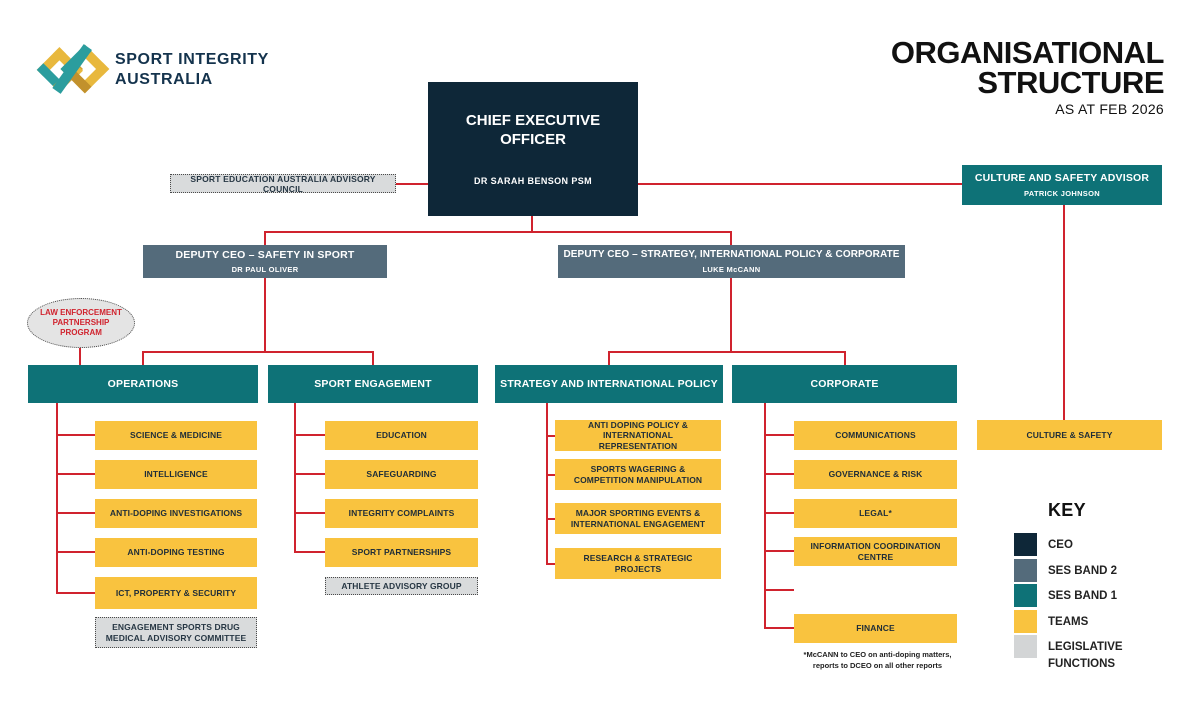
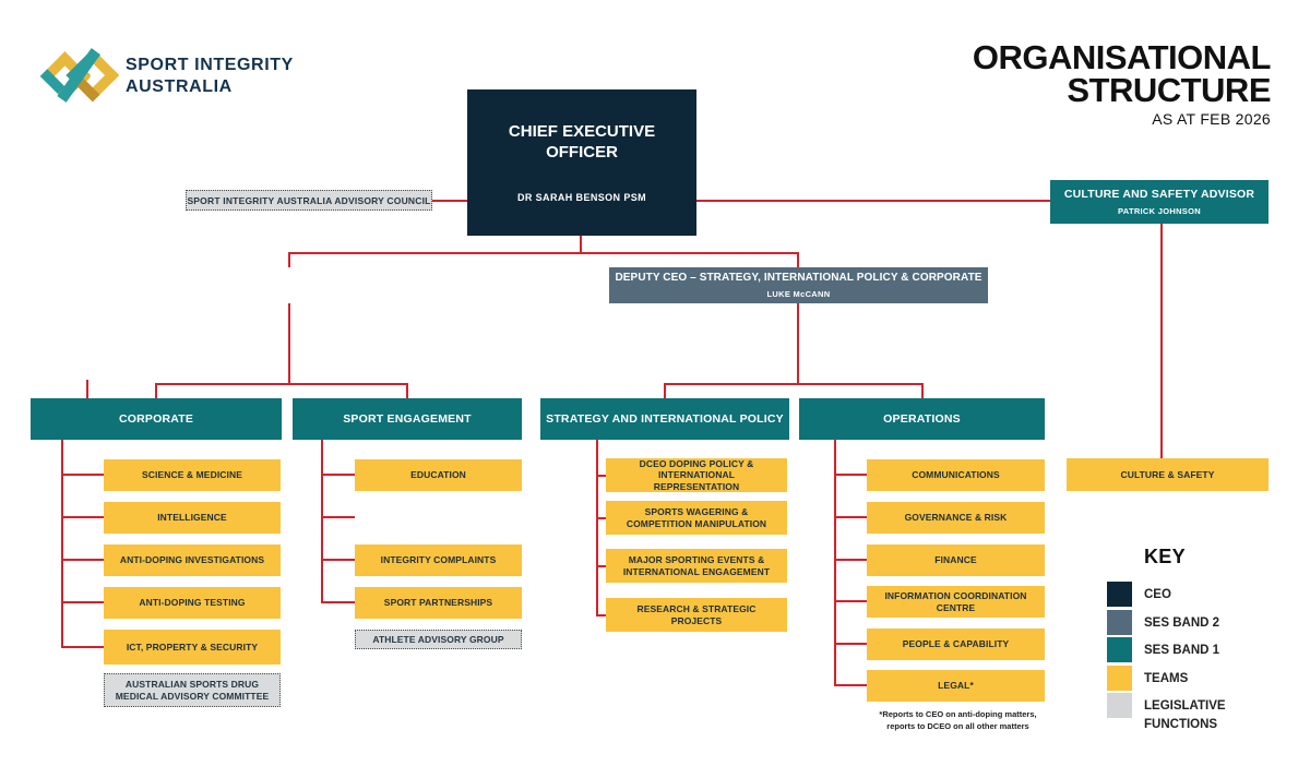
  SPORT INTEGRITY
  AUSTRALIA
  ORGANISATIONAL
  STRUCTURE
  AS AT FEB 2026
  CHIEF EXECUTIVE OFFICER
  DR SARAH BENSON PSM
- SPORT EDUCATION AUSTRALIA ADVISORY COUNCIL
+ SPORT INTEGRITY AUSTRALIA ADVISORY COUNCIL
  CULTURE AND SAFETY ADVISOR
  PATRICK JOHNSON
- DEPUTY CEO – SAFETY IN SPORT
- DR PAUL OLIVER
  DEPUTY CEO – STRATEGY, INTERNATIONAL POLICY & CORPORATE
  LUKE McCANN
- LAW ENFORCEMENT PARTNERSHIP PROGRAM
- OPERATIONS
+ CORPORATE
  SPORT ENGAGEMENT
  STRATEGY AND INTERNATIONAL POLICY
- CORPORATE
+ OPERATIONS
  SCIENCE & MEDICINE
  INTELLIGENCE
  ANTI-DOPING INVESTIGATIONS
  ANTI-DOPING TESTING
  ICT, PROPERTY & SECURITY
- ENGAGEMENT SPORTS DRUG MEDICAL ADVISORY COMMITTEE
+ AUSTRALIAN SPORTS DRUG MEDICAL ADVISORY COMMITTEE
  EDUCATION
- SAFEGUARDING
  INTEGRITY COMPLAINTS
  SPORT PARTNERSHIPS
  ATHLETE ADVISORY GROUP
- ANTI DOPING POLICY & INTERNATIONAL REPRESENTATION
+ DCEO DOPING POLICY & INTERNATIONAL REPRESENTATION
  SPORTS WAGERING & COMPETITION MANIPULATION
  MAJOR SPORTING EVENTS & INTERNATIONAL ENGAGEMENT
  RESEARCH & STRATEGIC PROJECTS
  COMMUNICATIONS
  GOVERNANCE & RISK
- LEGAL*
+ FINANCE
  INFORMATION COORDINATION CENTRE
+ PEOPLE & CAPABILITY
- FINANCE
+ LEGAL*
  CULTURE & SAFETY
- *McCANN to CEO on anti-doping matters,
+ *Reports to CEO on anti-doping matters,
- reports to DCEO on all other reports
+ reports to DCEO on all other matters
  KEY
  CEO
  SES BAND 2
  SES BAND 1
  TEAMS
  LEGISLATIVE FUNCTIONS
